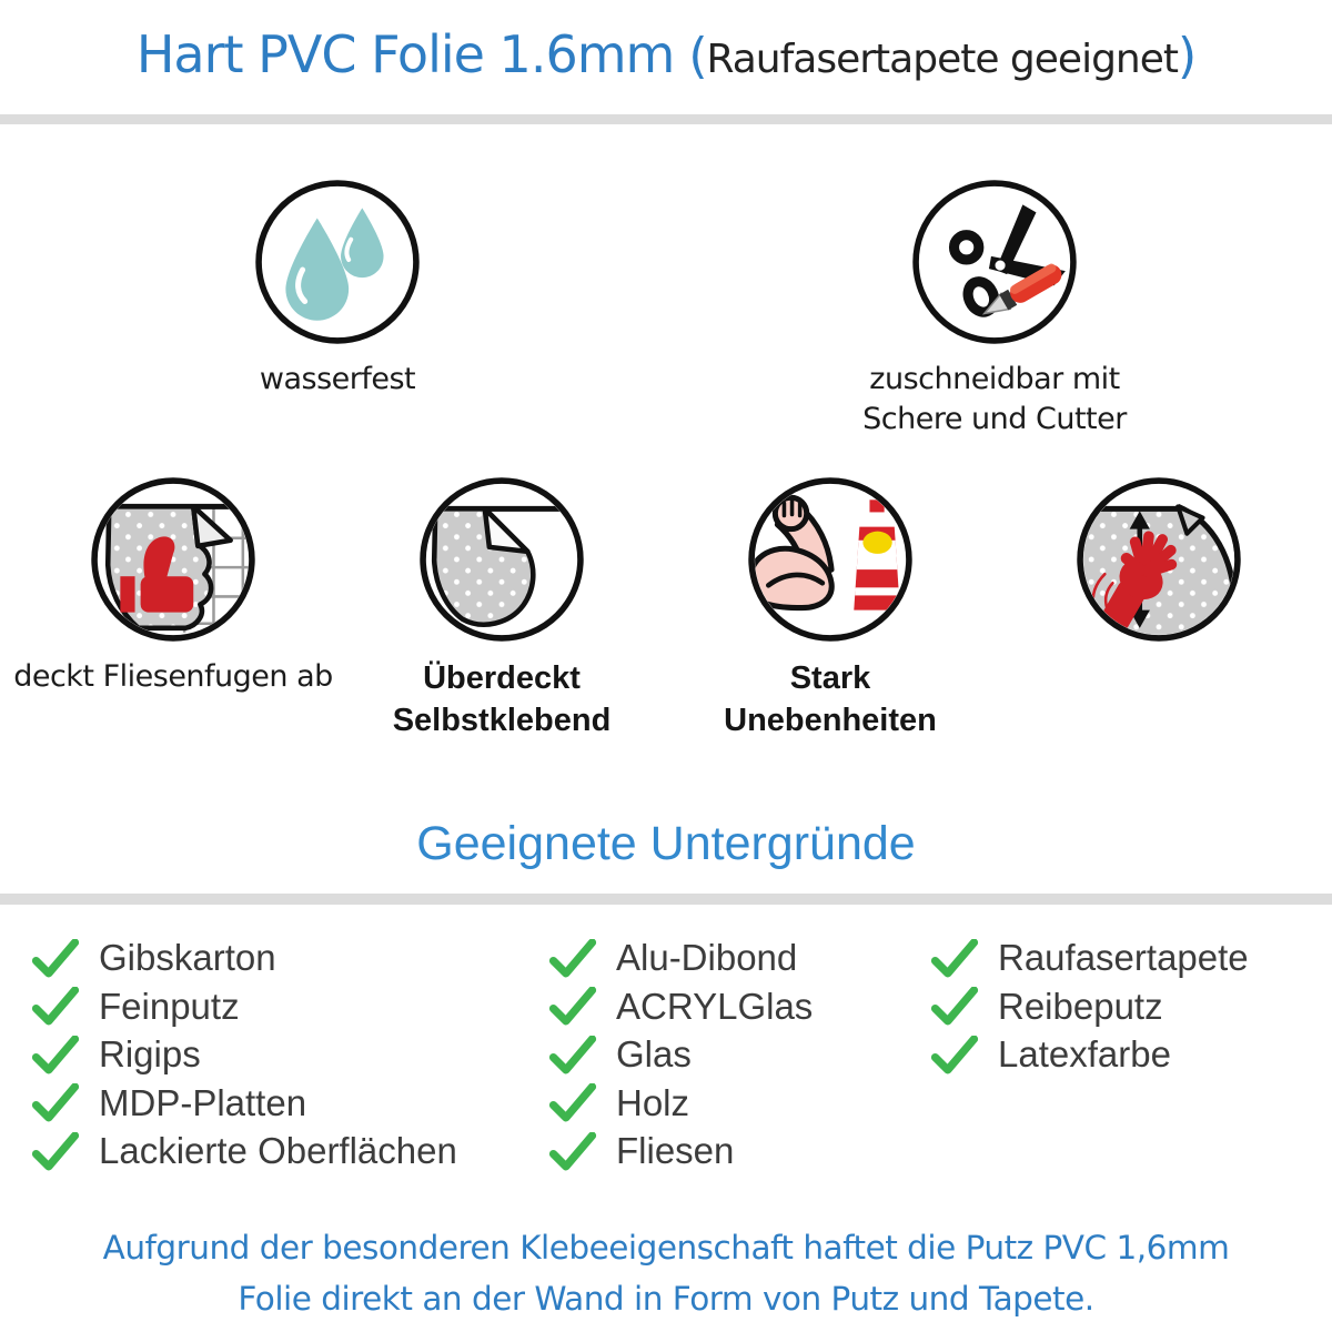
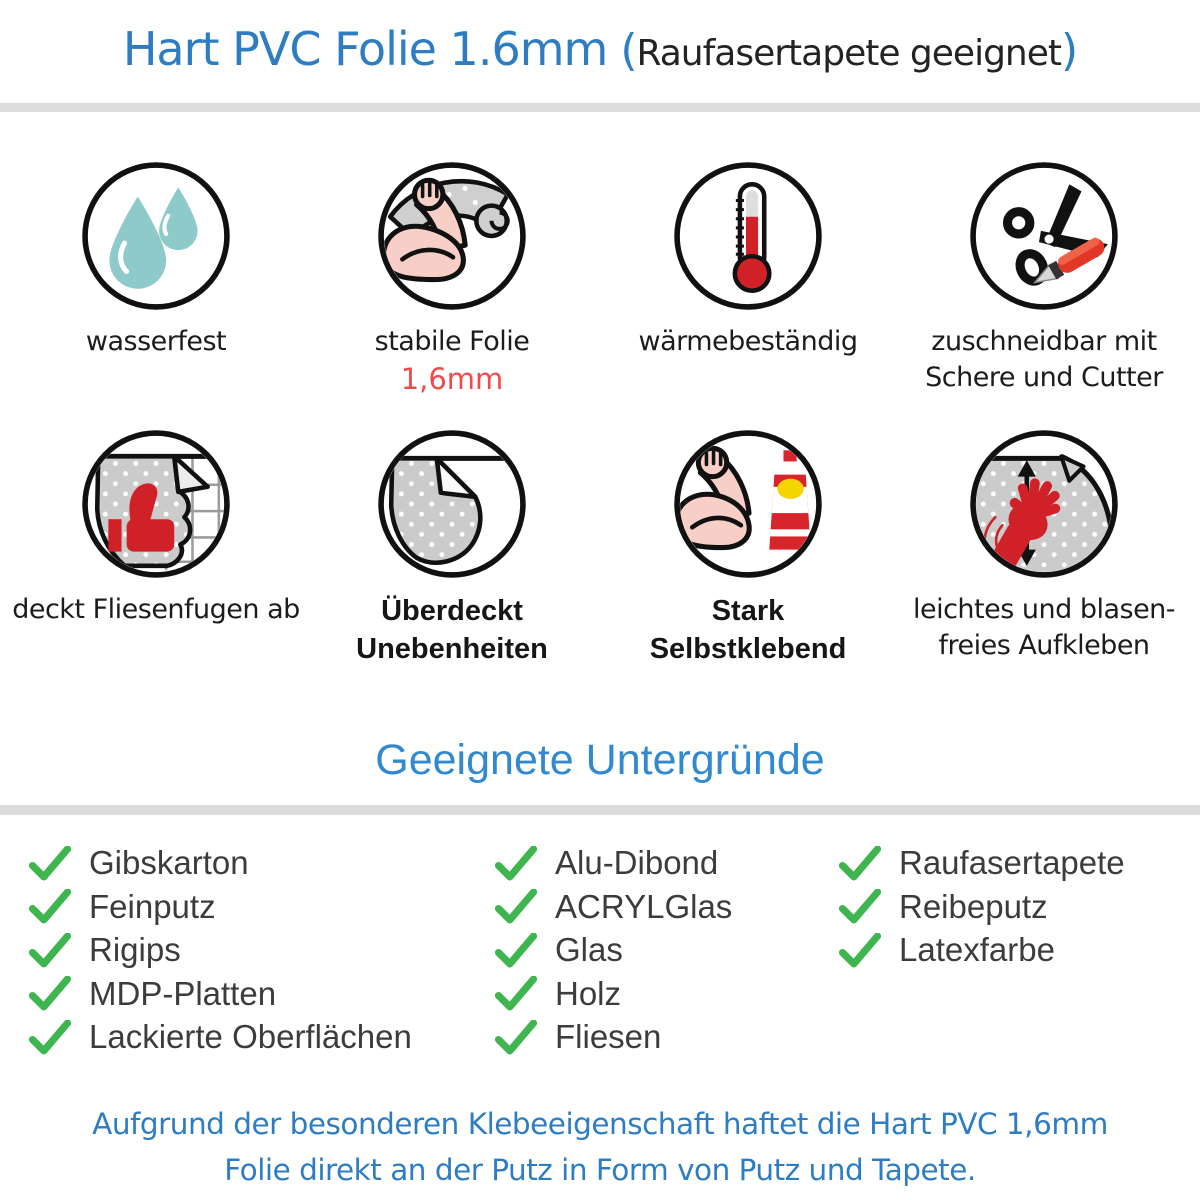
  Hart PVC Folie 1.6mm (Raufasertapete geeignet)
  wasserfest
+ stabile Folie
+ 1,6mm
+ wärmebeständig
  zuschneidbar mit
  Schere und Cutter
  deckt Fliesenfugen ab
  Überdeckt
- Selbstklebend
+ Unebenheiten
  Stark
- Unebenheiten
+ Selbstklebend
+ leichtes und blasen-
+ freies Aufkleben
  Geeignete Untergründe
  Gibskarton
  Feinputz
  Rigips
  MDP-Platten
  Lackierte Oberflächen
  Alu-Dibond
  ACRYLGlas
  Glas
  Holz
  Fliesen
  Raufasertapete
  Reibeputz
  Latexfarbe
- Aufgrund der besonderen Klebeeigenschaft haftet die Putz PVC 1,6mm
+ Aufgrund der besonderen Klebeeigenschaft haftet die Hart PVC 1,6mm
- Folie direkt an der Wand in Form von Putz und Tapete.
+ Folie direkt an der Putz in Form von Putz und Tapete.
